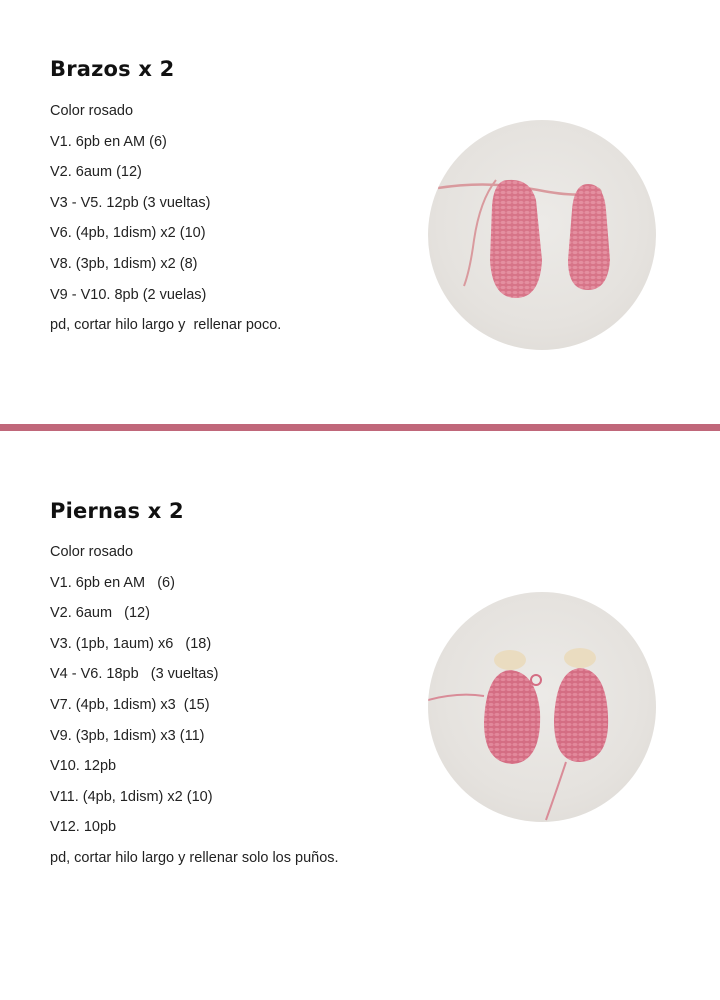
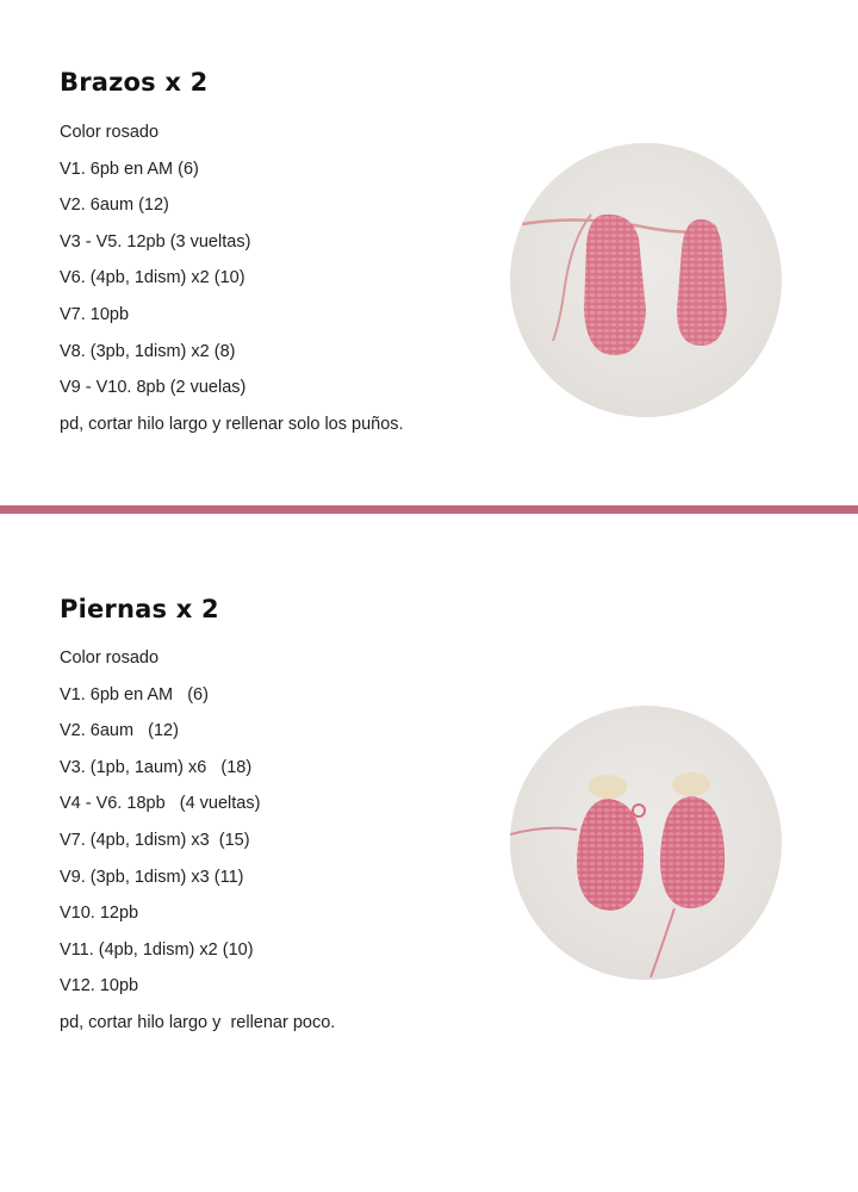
  Brazos x 2
  Color rosado
  V1. 6pb en AM (6)
  V2. 6aum (12)
  V3 - V5. 12pb (3 vueltas)
  V6. (4pb, 1dism) x2 (10)
+ V7. 10pb
  V8. (3pb, 1dism) x2 (8)
  V9 - V10. 8pb (2 vuelas)
- pd, cortar hilo largo y rellenar poco.
+ pd, cortar hilo largo y rellenar solo los puños.
  Piernas x 2
  Color rosado
  V1. 6pb en AM (6)
  V2. 6aum (12)
  V3. (1pb, 1aum) x6 (18)
- V4 - V6. 18pb (3 vueltas)
+ V4 - V6. 18pb (4 vueltas)
  V7. (4pb, 1dism) x3 (15)
  V9. (3pb, 1dism) x3 (11)
  V10. 12pb
  V11. (4pb, 1dism) x2 (10)
  V12. 10pb
- pd, cortar hilo largo y rellenar solo los puños.
+ pd, cortar hilo largo y rellenar poco.
